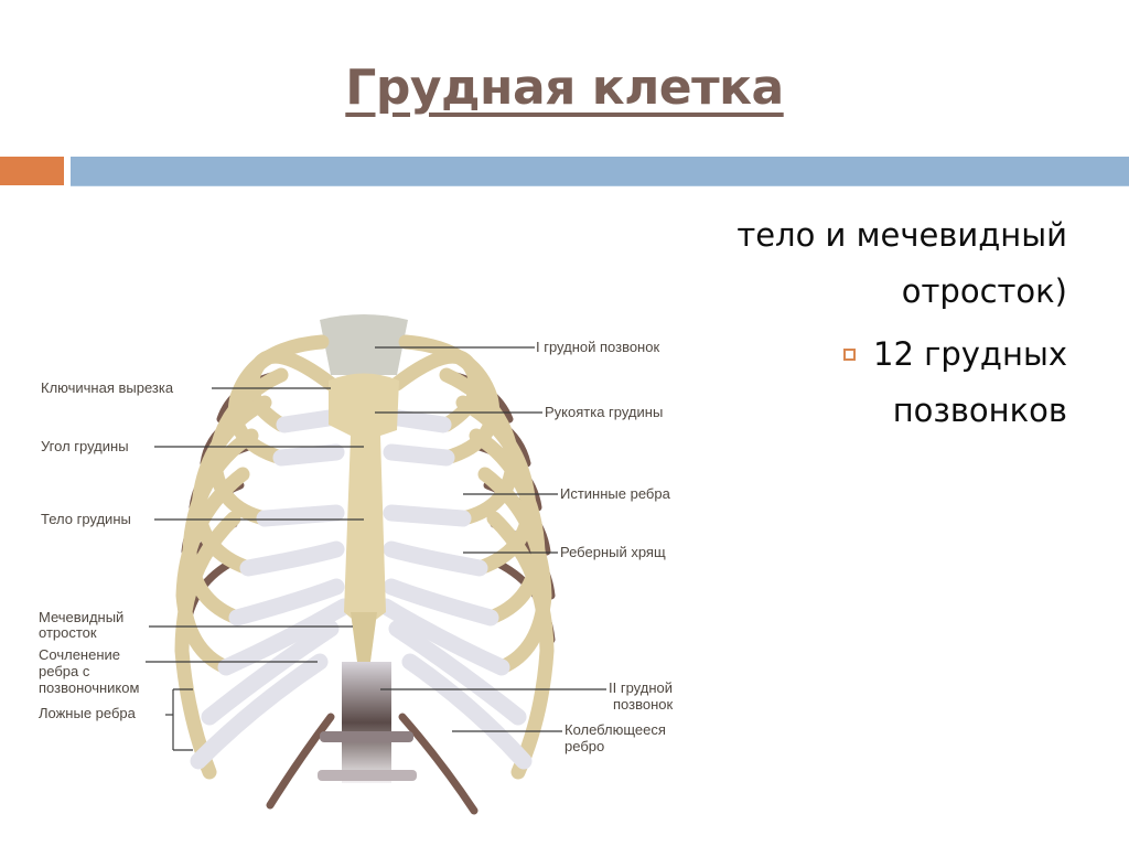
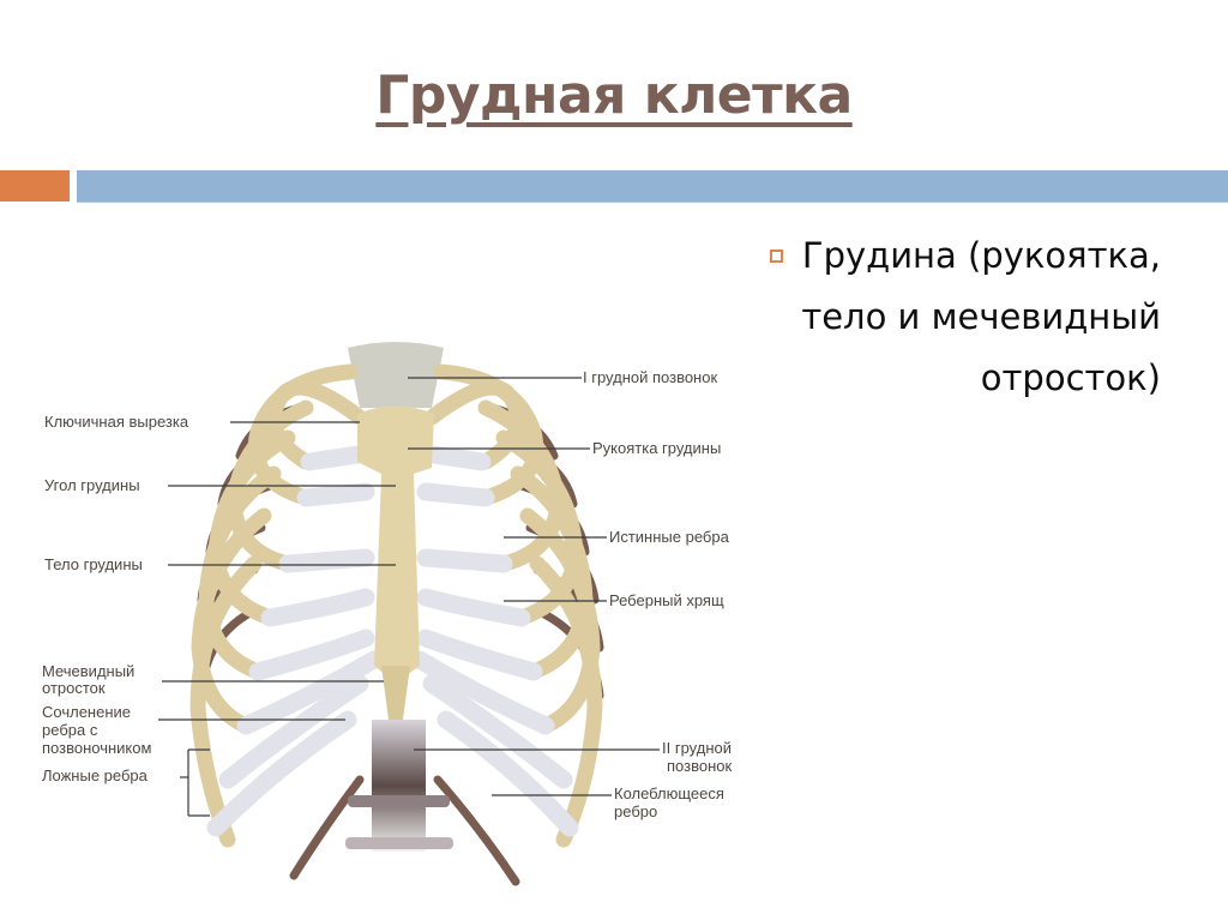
  Грудная клетка
  I грудной позвонок
  Ключичная вырезка
  Рукоятка грудины
  Угол грудины
  Истинные ребра
  Тело грудины
  Реберный хрящ
  Мечевидный
  отросток
  Сочленение
  ребра с
  позвоночником
  Ложные ребра
  II грудной
  позвонок
  Колеблющееся
  ребро
+ Грудина (рукоятка,
  тело и мечевидный
  отросток)
- 12 грудных
- позвонков
